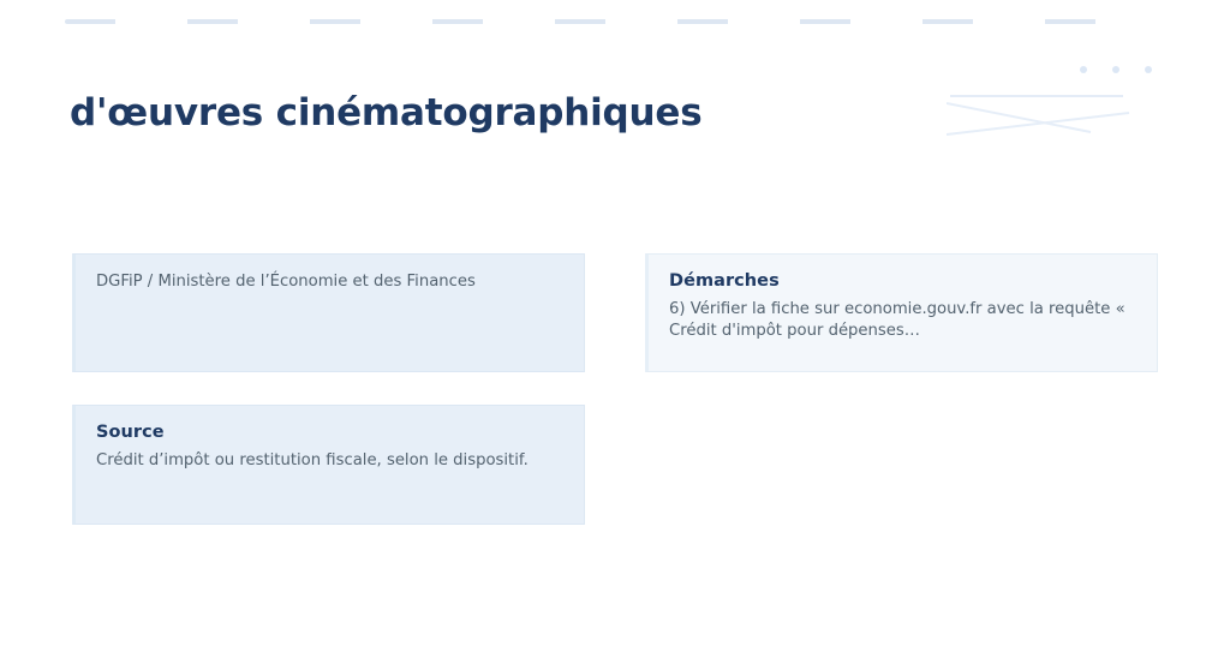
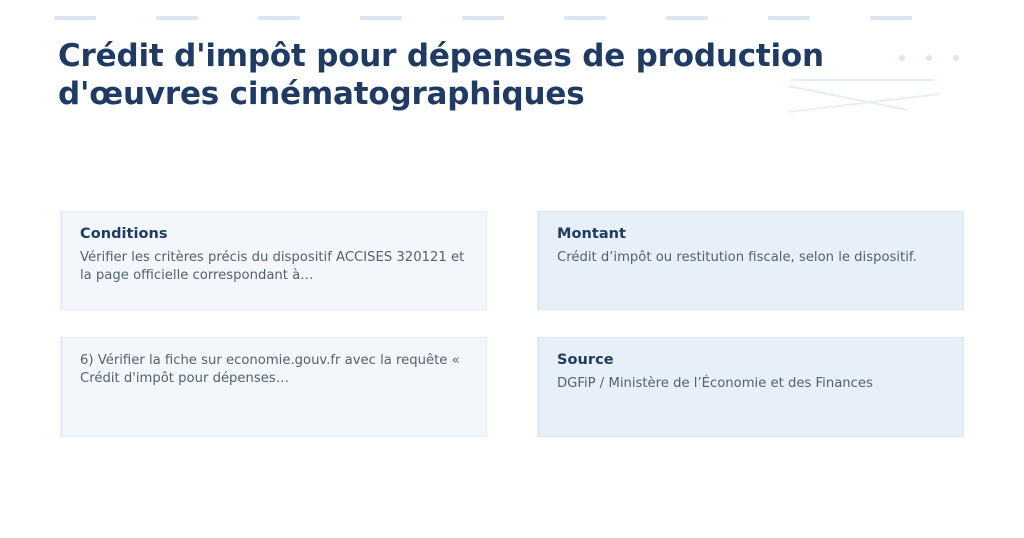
+ Crédit d'impôt pour dépenses de production
  d'œuvres cinématographiques
+ Conditions
+ Vérifier les critères précis du dispositif ACCISES 320121 et la page officielle correspondant à…
+ Montant
- DGFiP / Ministère de l’Économie et des Finances
+ Crédit d’impôt ou restitution fiscale, selon le dispositif.
- Démarches
  6) Vérifier la fiche sur economie.gouv.fr avec la requête « Crédit d'impôt pour dépenses…
  Source
- Crédit d’impôt ou restitution fiscale, selon le dispositif.
+ DGFiP / Ministère de l’Économie et des Finances
